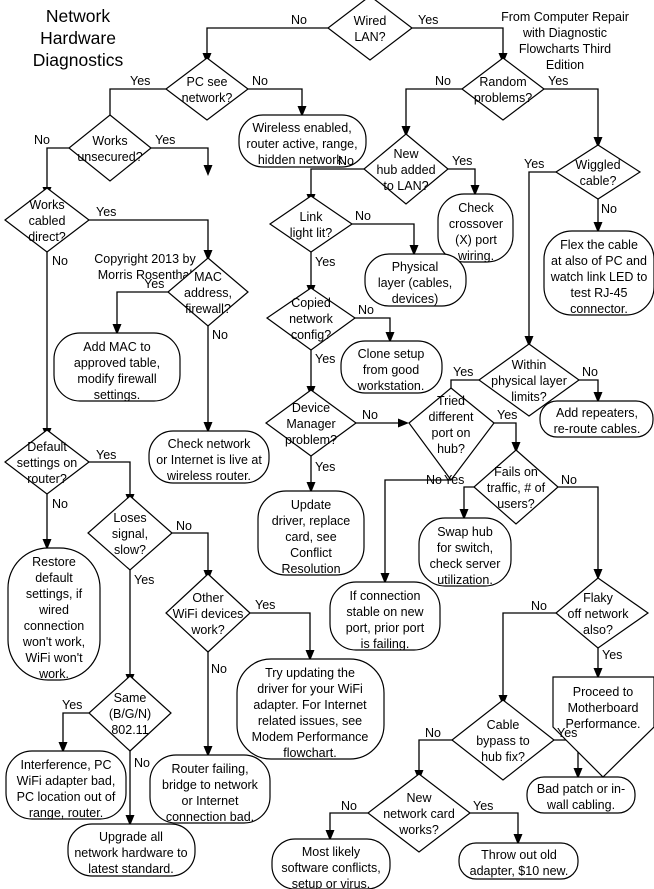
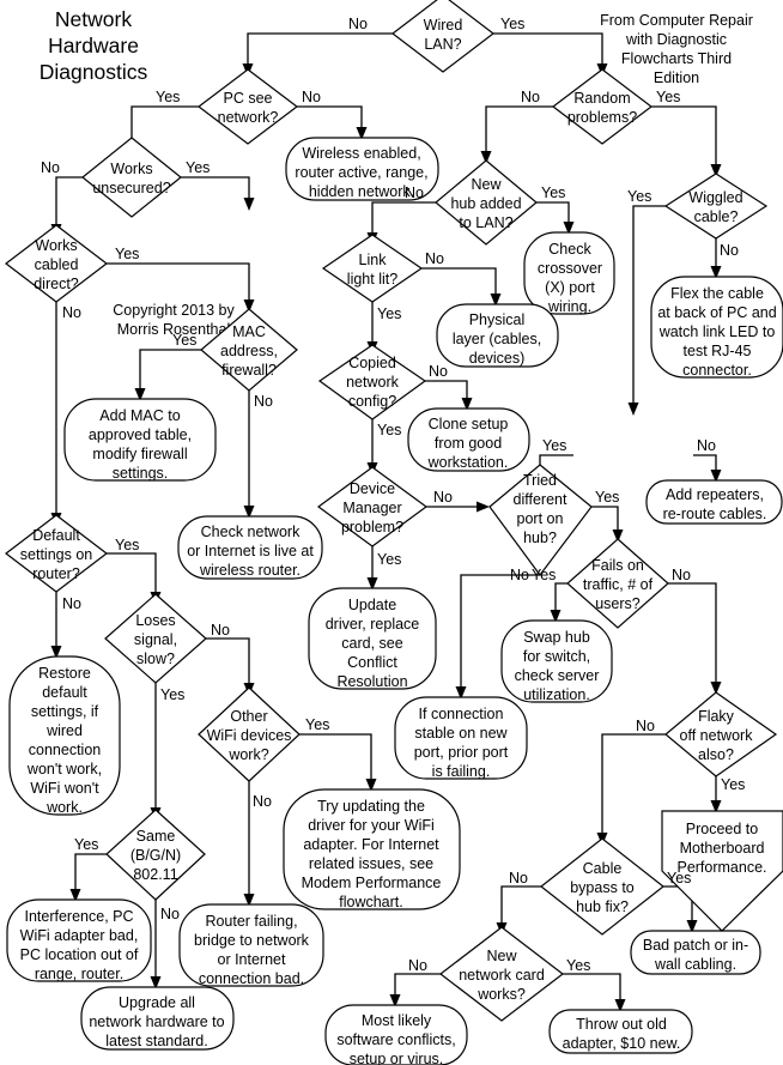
  Network
  Hardware
  Diagnostics
  From Computer Repair
  with Diagnostic
  Flowcharts Third
  Edition
  Copyright 2013 by
  Morris Rosentha
  Wired
  LAN?
  PC see
  network?
  Works
  unsecured?
  Works
  cabled
  direct?
  MAC
  address,
  firewall?
  Default
  settings on
  router?
  Loses
  signal,
  slow?
  Other
  WiFi devices
  work?
  Same
  (B/G/N)
  802.11
  Random
  problems?
  New
  hub added
  to LAN?
  Link
  light lit?
  Copied
  network
  config?
  Device
  Manager
  problem?
  Tried
  different
  port on
  hub?
  Wiggled
  cable?
- Within
- physical layer
- limits?
  Fails on
  traffic, # of
  users?
  Flaky
  off network
  also?
  Cable
  bypass to
  hub fix?
  New
  network card
  works?
  Wireless enabled,
  router active, range,
  hidden network.
  Add MAC to
  approved table,
  modify firewall
  settings.
  Check network
  or Internet is live at
  wireless router.
  Restore
  default
  settings, if
  wired
  connection
  won't work,
  WiFi won't
  work.
  Interference, PC
  WiFi adapter bad,
  PC location out of
  range, router.
  Upgrade all
  network hardware to
  latest standard.
  Router failing,
  bridge to network
  or Internet
  connection bad.
  Try updating the
  driver for your WiFi
  adapter. For Internet
  related issues, see
  Modem Performance
  flowchart.
  Check
  crossover
  (X) port
  wiring.
  Physical
  layer (cables,
  devices)
  Clone setup
  from good
  workstation.
  Update
  driver, replace
  card, see
  Conflict
  Resolution
  If connection
  stable on new
  port, prior port
  is failing.
  Swap hub
  for switch,
  check server
  utilization.
  Flex the cable
- at also of PC and
+ at back of PC and
  watch link LED to
  test RJ-45
  connector.
  Add repeaters,
  re-route cables.
  Bad patch or in-
  wall cabling.
  Most likely
  software conflicts,
  setup or virus.
  Throw out old
  adapter, $10 new.
  Proceed to
  Motherboard
  Performance.
  No
  Yes
  Yes
  No
  No
  Yes
  Yes
  No
  Yes
  No
  Yes
  No
  No
  Yes
  Yes
  No
  Yes
  No
  No
  Yes
  No
  Yes
  No
  Yes
  No
  Yes
  No
  Yes
  Yes
  No
  Yes
  No
  Yes
  No
  Yes
  No
  No
  Yes
  No
  Yes
  No
  Yes
